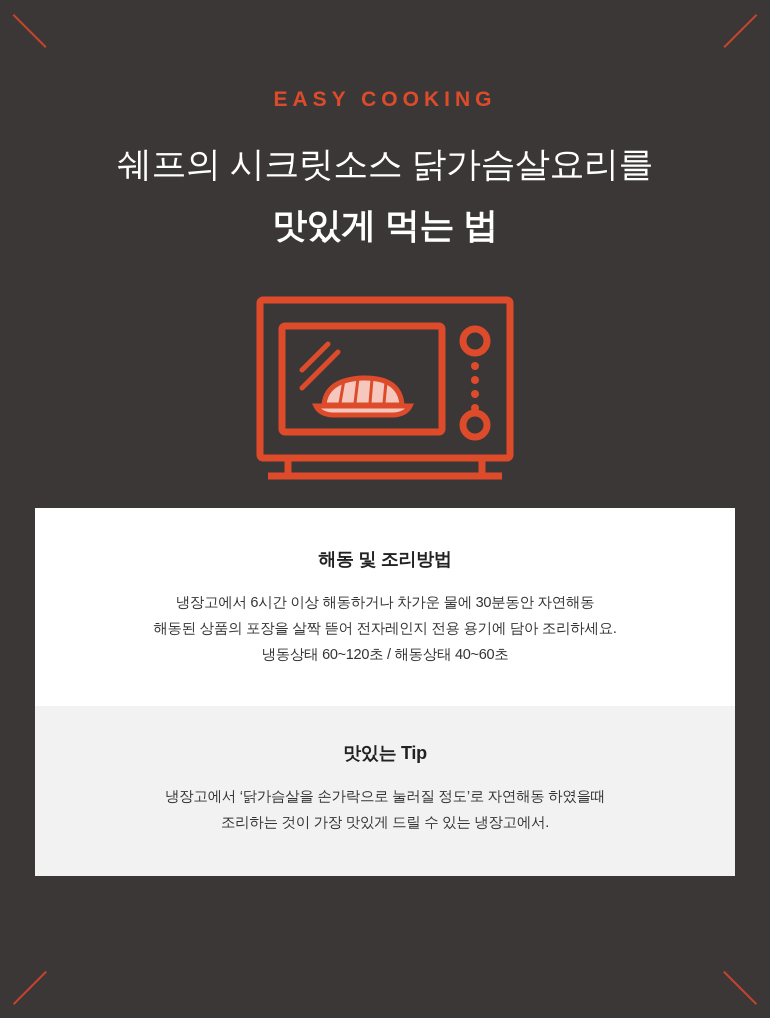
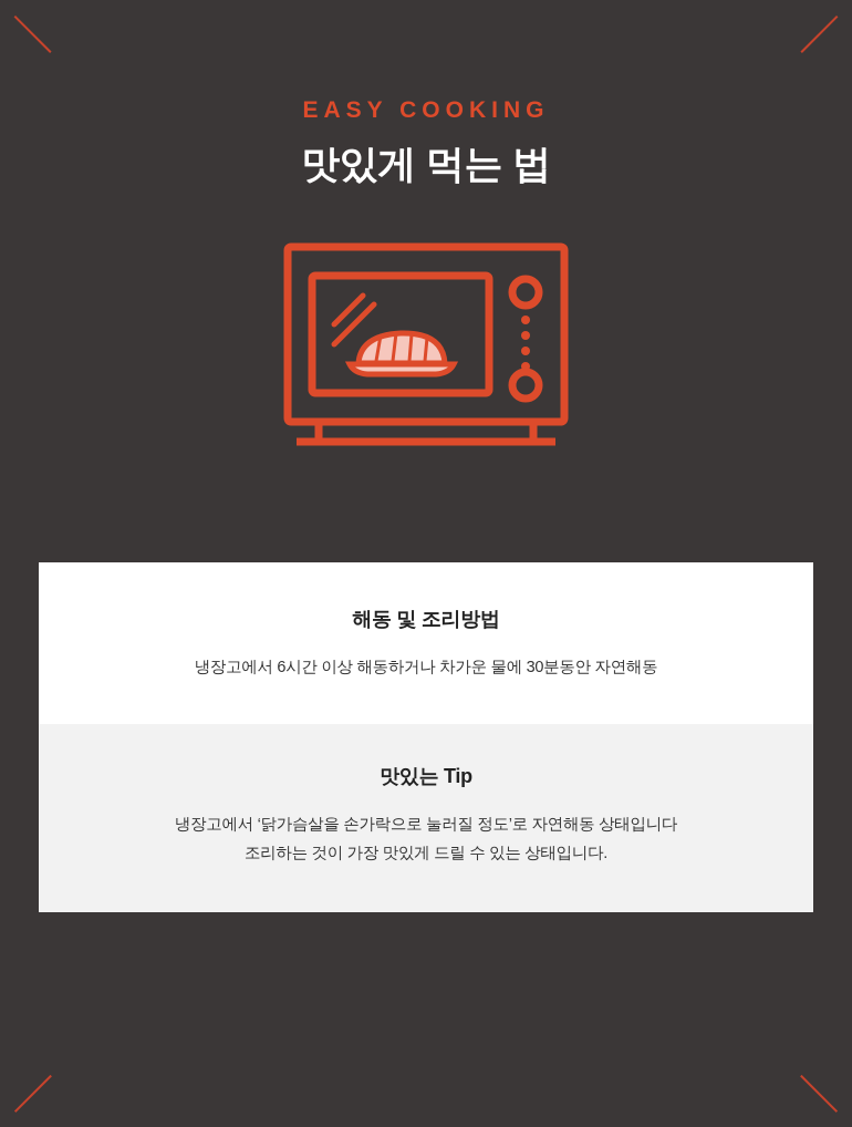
  EASY COOKING
- 쉐프의 시크릿소스 닭가슴살요리를
  맛있게 먹는 법
  해동 및 조리방법
  냉장고에서 6시간 이상 해동하거나 차가운 물에 30분동안 자연해동
- 해동된 상품의 포장을 살짝 뜯어 전자레인지 전용 용기에 담아 조리하세요.
- 냉동상태 60~120초 / 해동상태 40~60초
  맛있는 Tip
- 냉장고에서 ‘닭가슴살을 손가락으로 눌러질 정도’로 자연해동 하였을때
+ 냉장고에서 ‘닭가슴살을 손가락으로 눌러질 정도’로 자연해동 상태입니다
- 조리하는 것이 가장 맛있게 드릴 수 있는 냉장고에서.
+ 조리하는 것이 가장 맛있게 드릴 수 있는 상태입니다.
